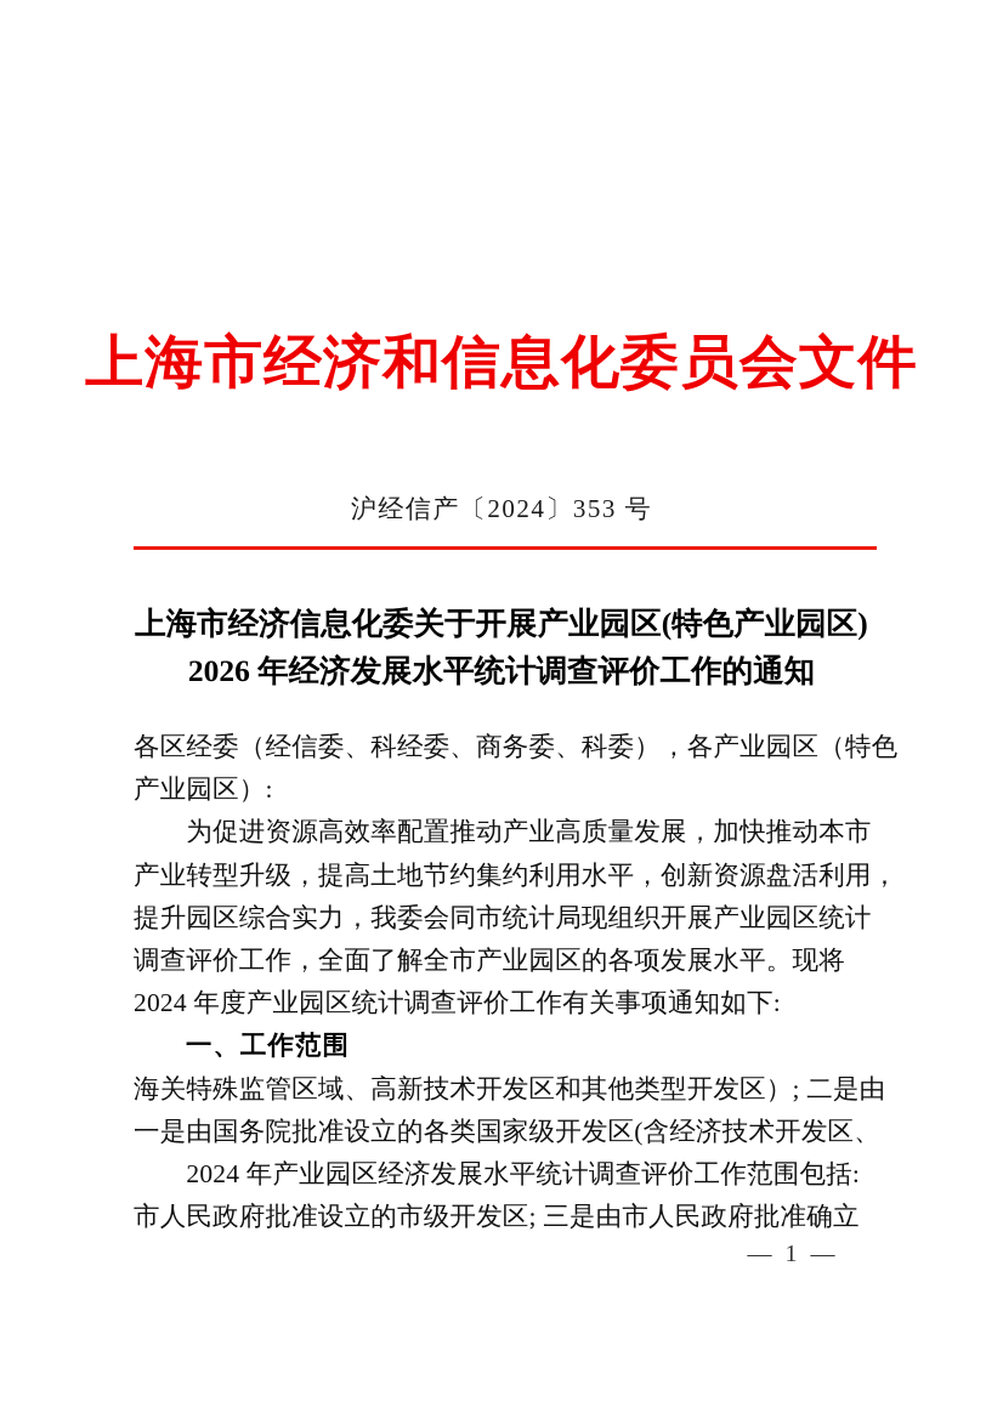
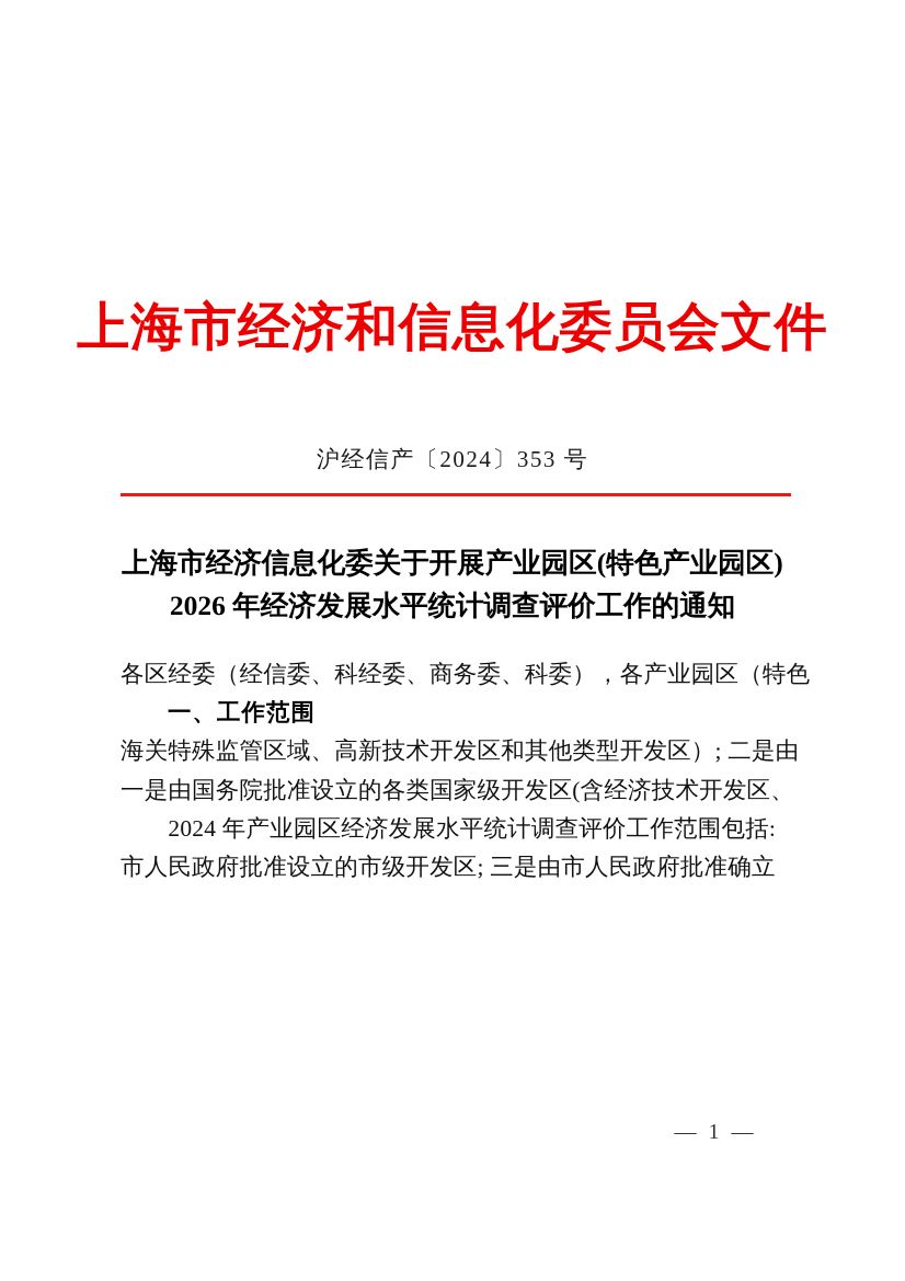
  上海市经济和信息化委员会文件
  沪经信产〔2024〕353 号
  上海市经济信息化委关于开展产业园区(特色产业园区)
  2026 年经济发展水平统计调查评价工作的通知
  各区经委（经信委、科经委、商务委、科委），各产业园区（特色
- 产业园区）:
- 为促进资源高效率配置推动产业高质量发展，加快推动本市
- 产业转型升级，提高土地节约集约利用水平，创新资源盘活利用，
- 提升园区综合实力，我委会同市统计局现组织开展产业园区统计
- 调查评价工作，全面了解全市产业园区的各项发展水平。现将
- 2024 年度产业园区统计调查评价工作有关事项通知如下:
  一、工作范围
  海关特殊监管区域、高新技术开发区和其他类型开发区）; 二是由
  一是由国务院批准设立的各类国家级开发区(含经济技术开发区、
  2024 年产业园区经济发展水平统计调查评价工作范围包括:
  市人民政府批准设立的市级开发区; 三是由市人民政府批准确立
  — 1 —
